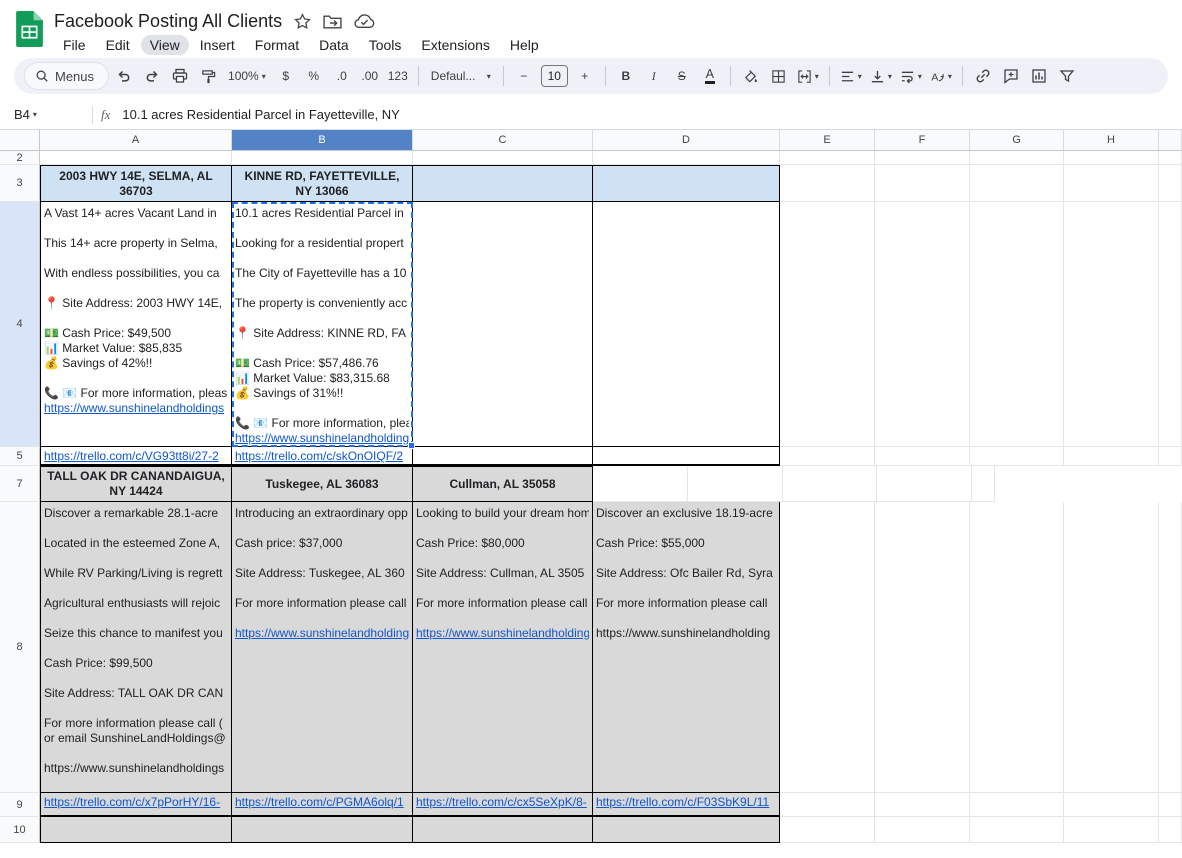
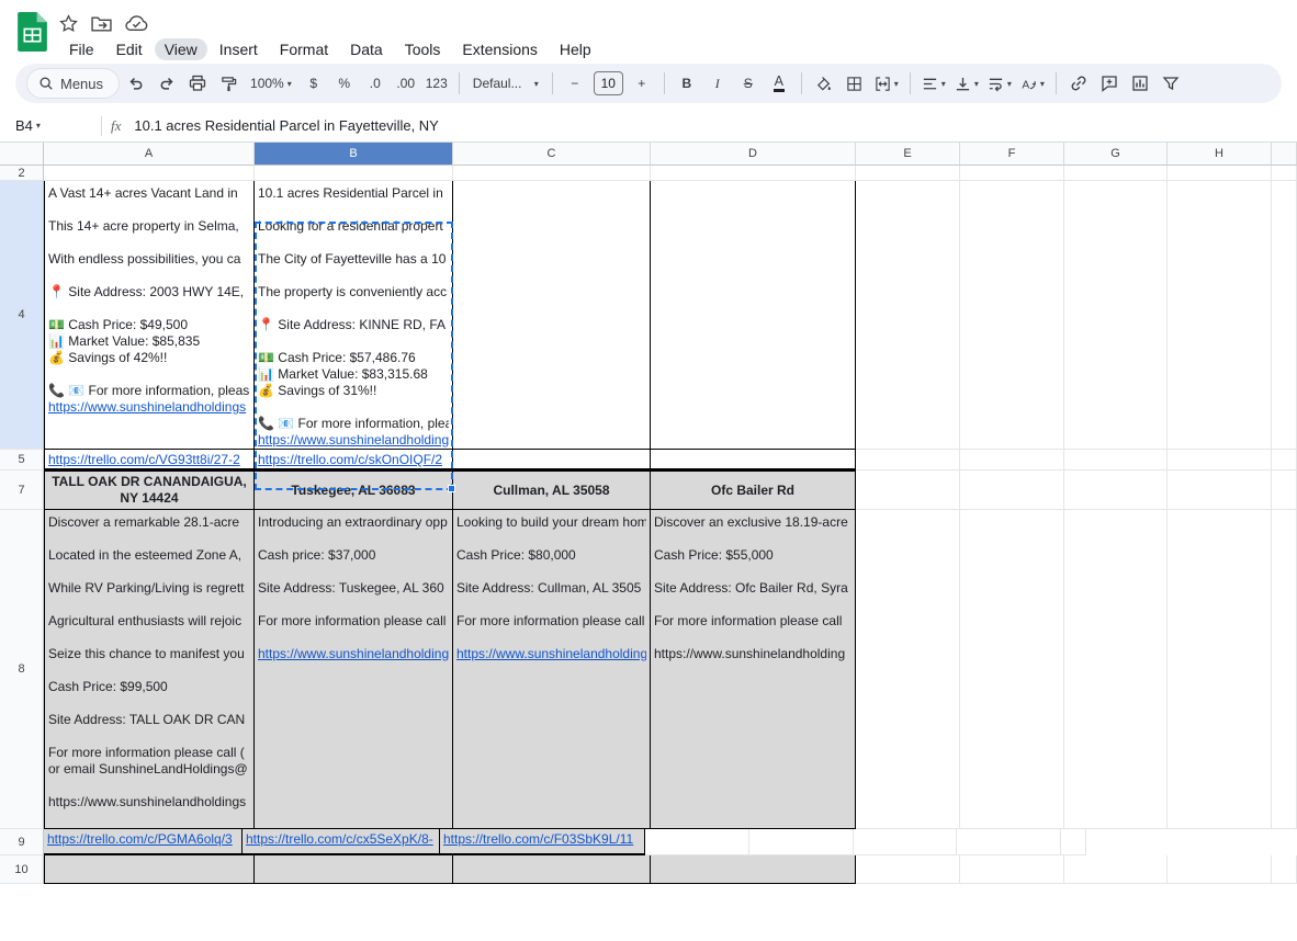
- Facebook Posting All Clients
  File
  Edit
  View
  Insert
  Format
  Data
  Tools
  Extensions
  Help
  Menus
  100%
  ▾
  $
  %
  .0
  .00
  123
  Defaul...
  ▾
  −
  10
  +
  B
  I
  S
  A
  ▾
  ▾
  ▾
  ▾
  A
  ▾
  B4
  ▾
  fx
  10.1 acres Residential Parcel in Fayetteville, NY
  A
  B
  C
  D
  E
  F
  G
  H
  2
- 3
- 2003 HWY 14E, SELMA, AL 36703
- KINNE RD, FAYETTEVILLE, NY 13066
  4
  A Vast 14+ acres Vacant Land in
  This 14+ acre property in Selma,
  With endless possibilities, you ca
  📍 Site Address: 2003 HWY 14E,
  💵 Cash Price: $49,500
  📊 Market Value: $85,835
  💰 Savings of 42%!!
  📞 📧 For more information, pleas
  https://www.sunshinelandholdings
  10.1 acres Residential Parcel in
  Looking for a residential propert
  The City of Fayetteville has a 10
  The property is conveniently acc
  📍 Site Address: KINNE RD, FA
  💵 Cash Price: $57,486.76
  📊 Market Value: $83,315.68
  💰 Savings of 31%!!
  📞 📧 For more information, plea
  https://www.sunshinelandholding
  5
  https://trello.com/c/VG93tt8i/27-2
  https://trello.com/c/skOnOIQF/2
  7
  TALL OAK DR CANANDAIGUA, NY 14424
  Tuskegee, AL 36083
  Cullman, AL 35058
+ Ofc Bailer Rd
  8
  Discover a remarkable 28.1-acre
  Located in the esteemed Zone A,
  While RV Parking/Living is regrett
  Agricultural enthusiasts will rejoic
  Seize this chance to manifest you
  Cash Price: $99,500
  Site Address: TALL OAK DR CAN
  For more information please call (
  or email SunshineLandHoldings@
  https://www.sunshinelandholdings
  Introducing an extraordinary opp
  Cash price: $37,000
  Site Address: Tuskegee, AL 360
  For more information please call
  https://www.sunshinelandholding
  Looking to build your dream hom
  Cash Price: $80,000
  Site Address: Cullman, AL 3505
  For more information please call
  https://www.sunshinelandholding
  Discover an exclusive 18.19-acre
  Cash Price: $55,000
  Site Address: Ofc Bailer Rd, Syra
  For more information please call
  https://www.sunshinelandholding
  9
- https://trello.com/c/x7pPorHY/16-
- https://trello.com/c/PGMA6olq/1
+ https://trello.com/c/PGMA6olq/3
  https://trello.com/c/cx5SeXpK/8-
  https://trello.com/c/F03SbK9L/11
  10
